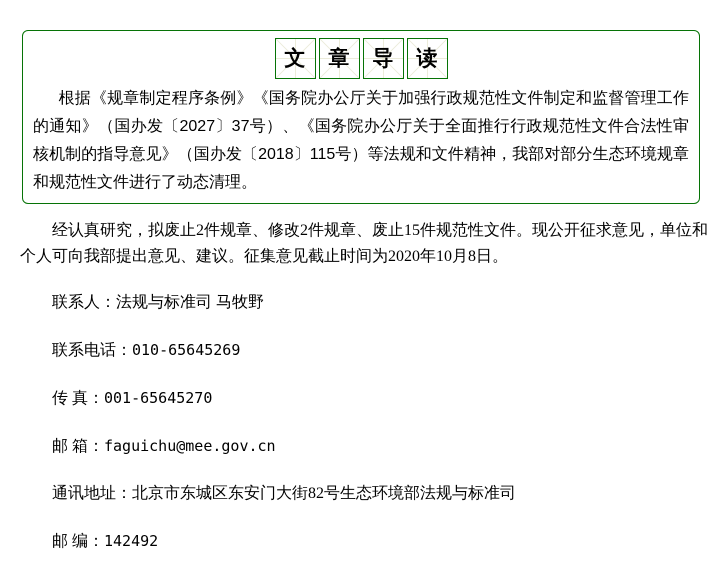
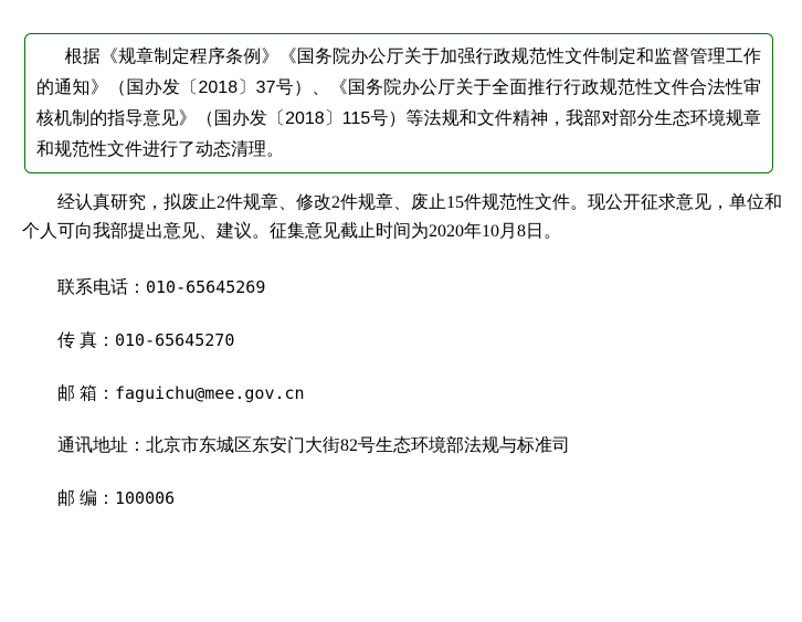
- 文
- 章
- 导
- 读
- 根据《规章制定程序条例》《国务院办公厅关于加强行政规范性文件制定和监督管理工作的通知》（国办发〔2027〕37号）、《国务院办公厅关于全面推行行政规范性文件合法性审核机制的指导意见》（国办发〔2018〕115号）等法规和文件精神，我部对部分生态环境规章和规范性文件进行了动态清理。
+ 根据《规章制定程序条例》《国务院办公厅关于加强行政规范性文件制定和监督管理工作的通知》（国办发〔2018〕37号）、《国务院办公厅关于全面推行行政规范性文件合法性审核机制的指导意见》（国办发〔2018〕115号）等法规和文件精神，我部对部分生态环境规章和规范性文件进行了动态清理。
  经认真研究，拟废止2件规章、修改2件规章、废止15件规范性文件。现公开征求意见，单位和个人可向我部提出意见、建议。征集意见截止时间为2020年10月8日。
- 联系人：法规与标准司 马牧野
  联系电话：010-65645269
- 传 真：001-65645270
+ 传 真：010-65645270
  邮 箱：faguichu@mee.gov.cn
  通讯地址：北京市东城区东安门大街82号生态环境部法规与标准司
- 邮 编：142492
+ 邮 编：100006
